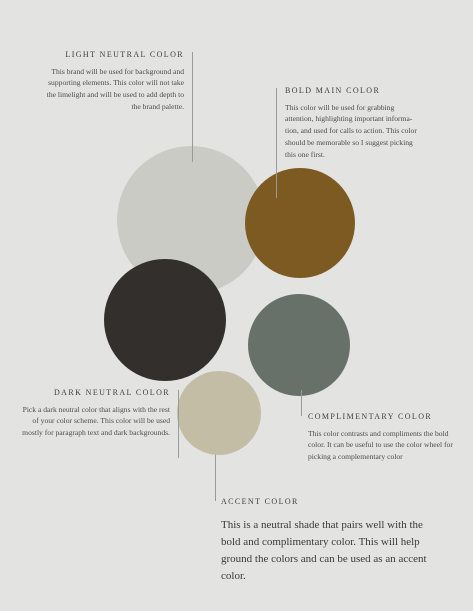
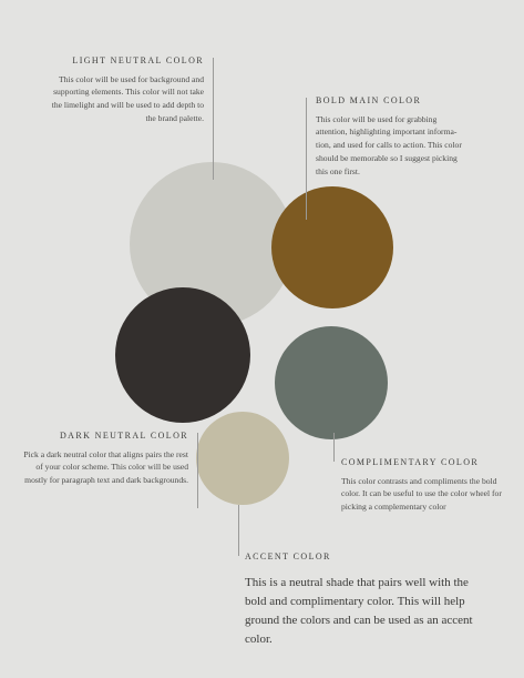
  LIGHT NEUTRAL COLOR
- This brand will be used for background and supporting elements. This color will not take the limelight and will be used to add depth to the brand palette.
+ This color will be used for background and supporting elements. This color will not take the limelight and will be used to add depth to the brand palette.
  BOLD MAIN COLOR
  This color will be used for grabbing attention, highlighting important informa-tion, and used for calls to action. This color should be memorable so I suggest picking this one first.
  DARK NEUTRAL COLOR
- Pick a dark neutral color that aligns with the rest of your color scheme. This color will be used mostly for paragraph text and dark backgrounds.
+ Pick a dark neutral color that aligns pairs the rest of your color scheme. This color will be used mostly for paragraph text and dark backgrounds.
  COMPLIMENTARY COLOR
  This color contrasts and compliments the bold color. It can be useful to use the color wheel for picking a complementary color
  ACCENT COLOR
  This is a neutral shade that pairs well with the bold and complimentary color. This will help ground the colors and can be used as an accent color.
